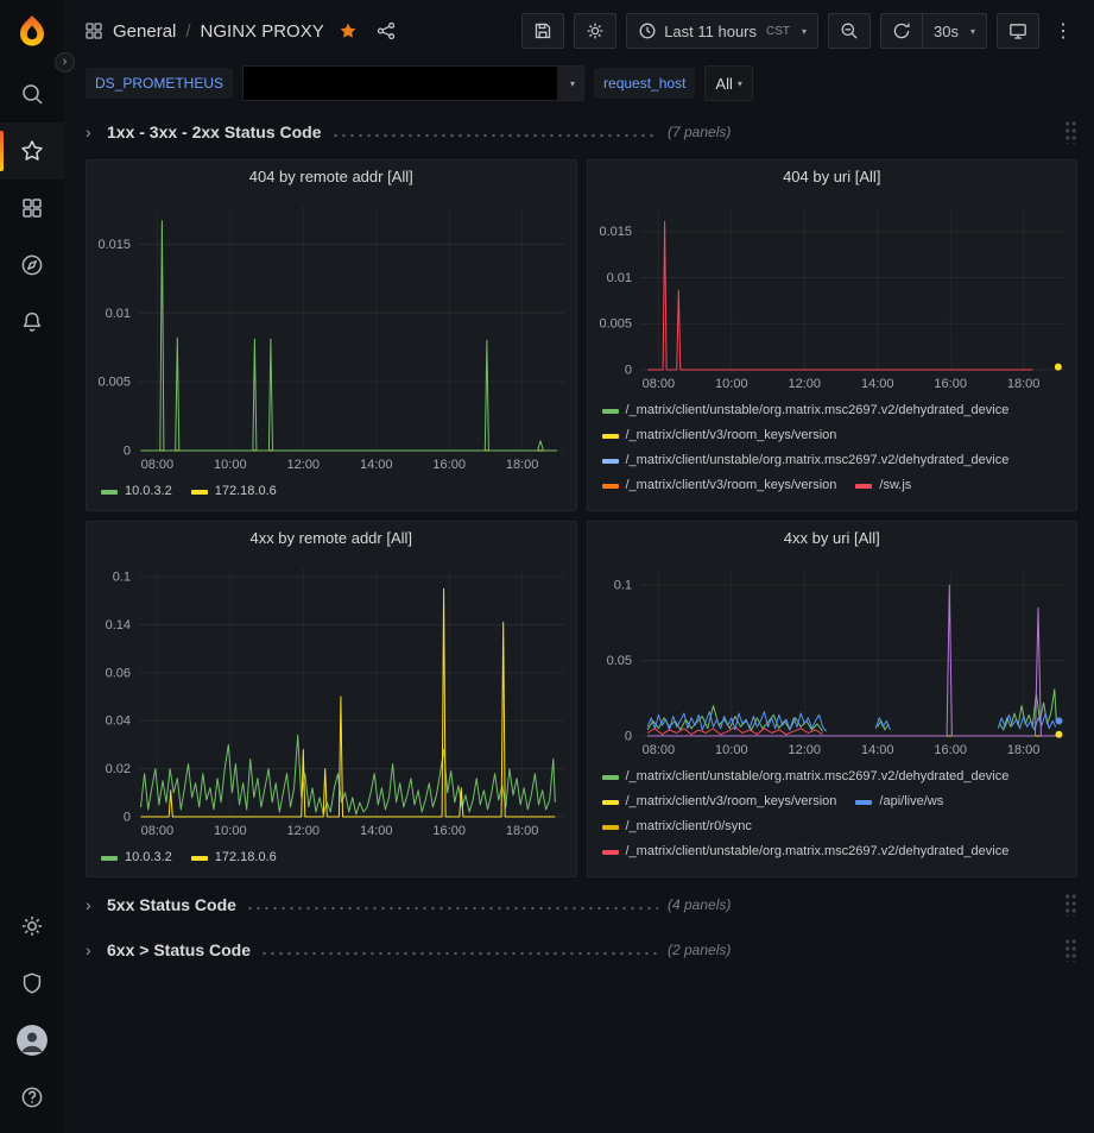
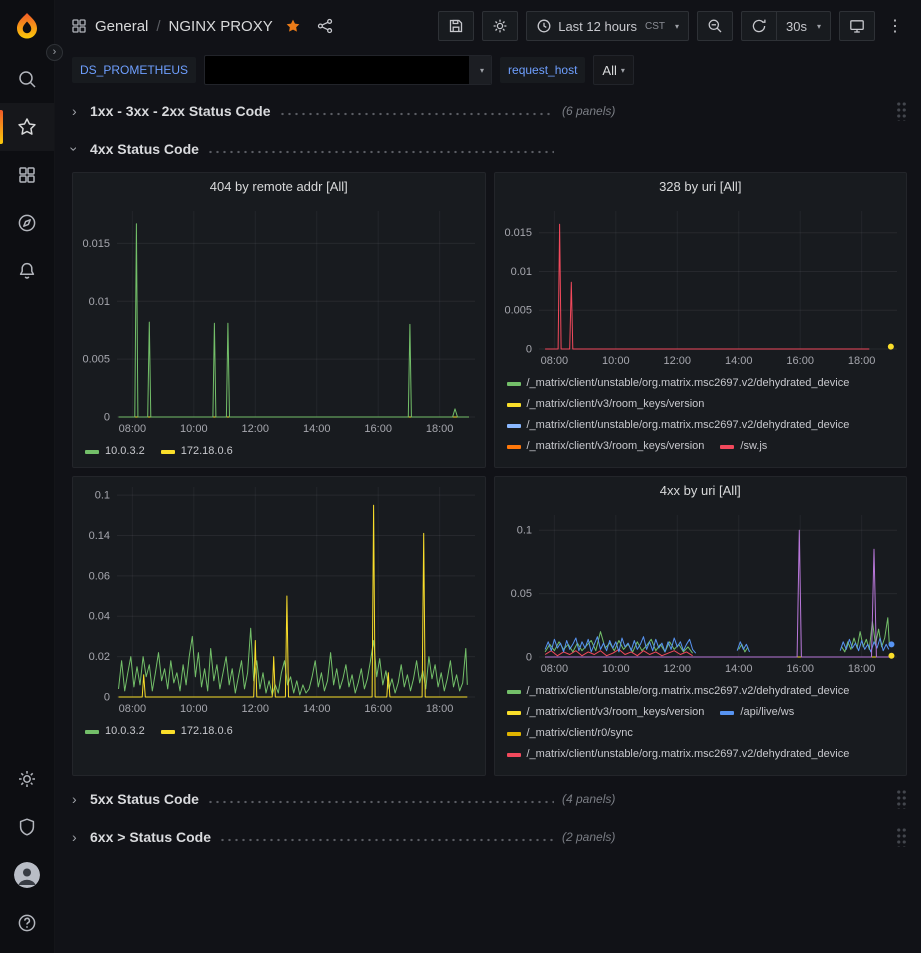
  ›
  General
  /
  NGINX PROXY
- Last 11 hours
+ Last 12 hours
  CST
  ▾
  30s
  ▾
  ⋮
  DS_PROMETHEUS
  ▾
  request_host
  All
  ▾
  ›
  1xx - 3xx - 2xx Status Code
- (7 panels)
+ (6 panels)
+ 4xx Status Code
  404 by remote addr [All]
  08:00
  10:00
  12:00
  14:00
  16:00
  18:00
  0
  0.005
  0.01
  0.015
  10.0.3.2
  172.18.0.6
- 404 by uri [All]
+ 328 by uri [All]
  08:00
  10:00
  12:00
  14:00
  16:00
  18:00
  0
  0.005
  0.01
  0.015
  /_matrix/client/unstable/org.matrix.msc2697.v2/dehydrated_device
  /_matrix/client/v3/room_keys/version
  /_matrix/client/unstable/org.matrix.msc2697.v2/dehydrated_device
  /_matrix/client/v3/room_keys/version
  /sw.js
- 4xx by remote addr [All]
  08:00
  10:00
  12:00
  14:00
  16:00
  18:00
  0
  0.02
  0.04
  0.06
  0.14
  0.1
  10.0.3.2
  172.18.0.6
  4xx by uri [All]
  08:00
  10:00
  12:00
  14:00
  16:00
  18:00
  0
  0.05
  0.1
  /_matrix/client/unstable/org.matrix.msc2697.v2/dehydrated_device
  /_matrix/client/v3/room_keys/version
  /api/live/ws
  /_matrix/client/r0/sync
  /_matrix/client/unstable/org.matrix.msc2697.v2/dehydrated_device
  ›
  5xx Status Code
  (4 panels)
  ›
  6xx > Status Code
  (2 panels)
